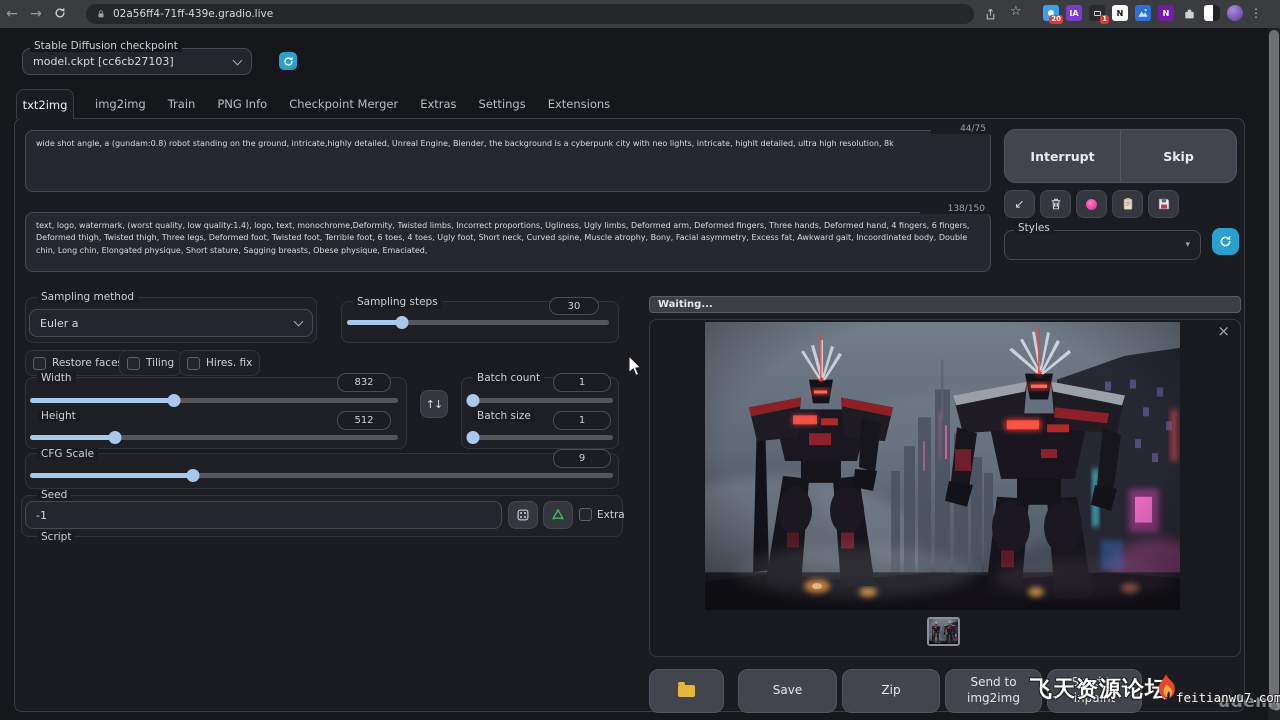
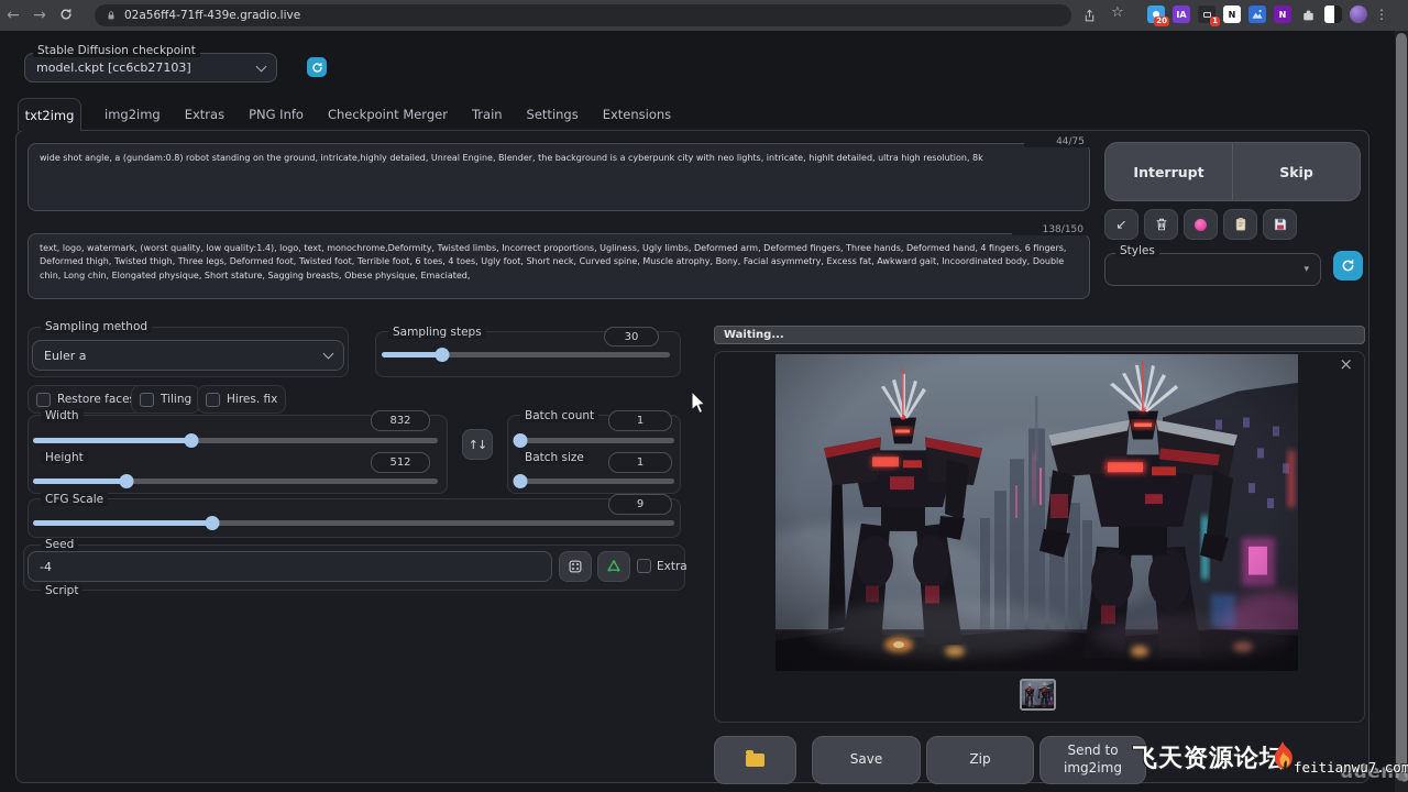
  ←
  →
  02a56ff4-71ff-439e.gradio.live
  ☆
  20
  IA
  1
  N
  N
  ⋮
  Stable Diffusion checkpoint
  model.ckpt [cc6cb27103]
  txt2img
  img2img
- Train
+ Extras
  PNG Info
  Checkpoint Merger
- Extras
+ Train
  Settings
  Extensions
  44/75
  wide shot angle, a (gundam:0.8) robot standing on the ground, intricate,highly detailed, Unreal Engine, Blender, the background is a cyberpunk city with neo lights, intricate, highlt detailed, ultra high resolution, 8k
  138/150
  Interrupt
  Skip
  ↙
  Styles
  ▾
  Sampling method
  Euler a
  Sampling steps
  30
  Restore face
  Tiling
  Hires. fix
  Width
  832
  Height
  512
  ↑↓
  Batch count
  1
  Batch size
  1
  CFG Scale
  9
  Seed
- -1
+ -4
  Extra
  Script
  Waiting...
  ×
  Save
  Zip
  Send to img2img
- Send to inpaint
  飞天资源论坛
  feitianwu7.com
  udemy
